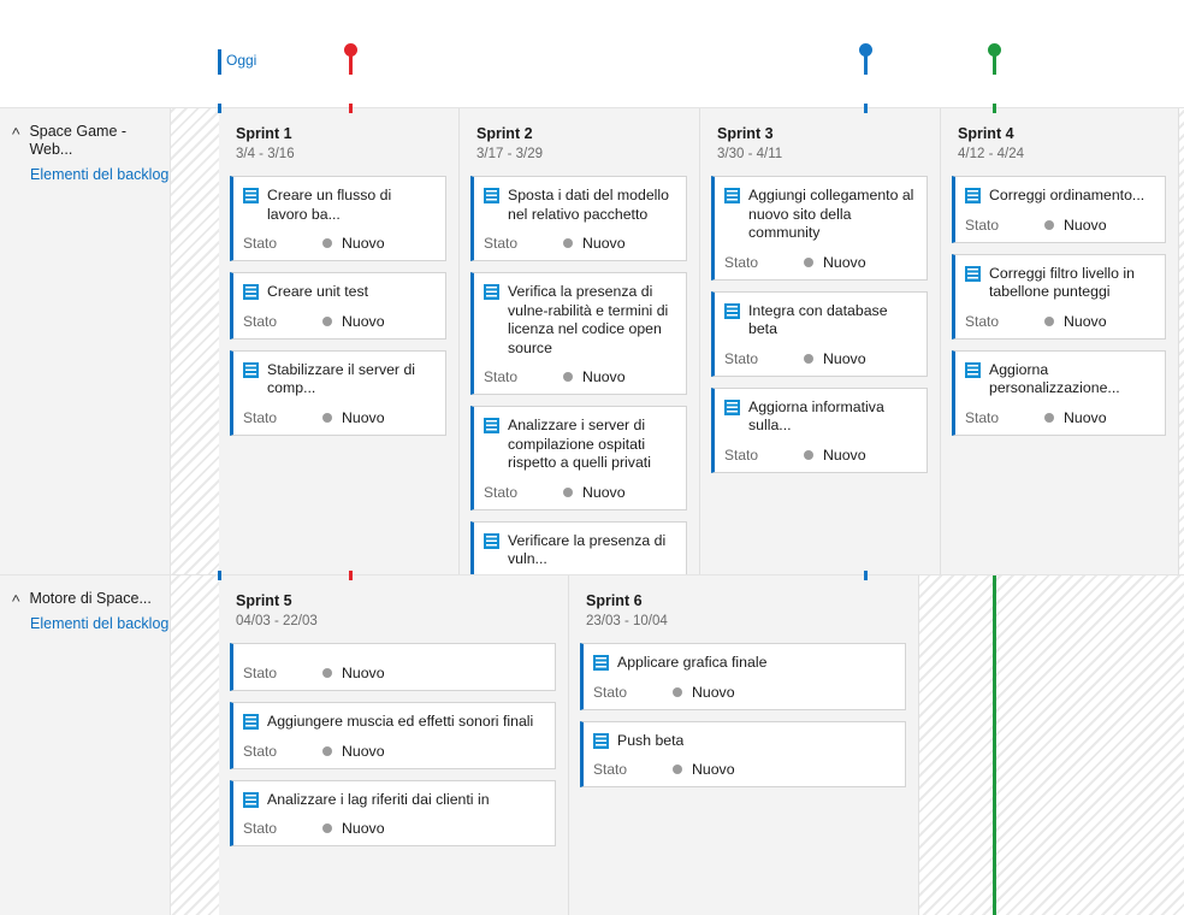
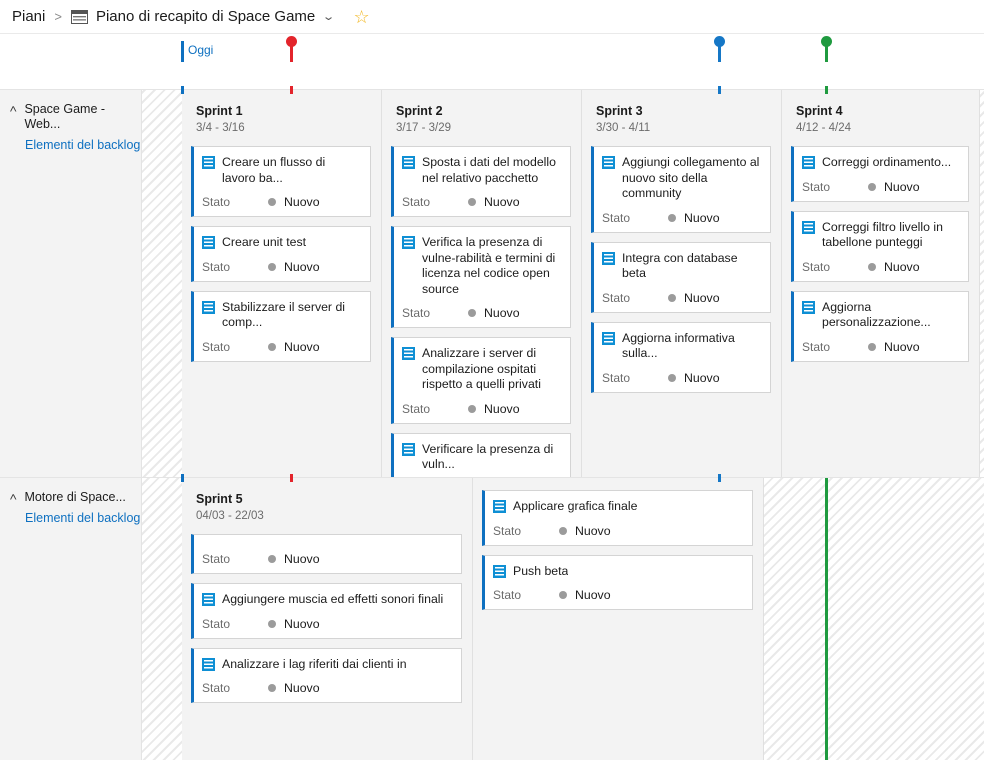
+ Piani
+ >
+ Piano di recapito di Space Game
+ ⌄
+ ☆
  Oggi
  ˄
  Space Game - Web...
  Elementi del backlog
  Sprint 1
  3/4 - 3/16
  Creare un flusso di lavoro ba...
  Stato
  Nuovo
  Creare unit test
  Stato
  Nuovo
  Stabilizzare il server di comp...
  Stato
  Nuovo
  Sprint 2
  3/17 - 3/29
  Sposta i dati del modello nel relativo pacchetto
  Stato
  Nuovo
  Verifica la presenza di vulne-rabilità e termini di licenza nel codice open source
  Stato
  Nuovo
  Analizzare i server di compilazione ospitati rispetto a quelli privati
  Stato
  Nuovo
  Verificare la presenza di vuln...
  Sprint 3
  3/30 - 4/11
  Aggiungi collegamento al nuovo sito della community
  Stato
  Nuovo
  Integra con database beta
  Stato
  Nuovo
  Aggiorna informativa sulla...
  Stato
  Nuovo
  Sprint 4
  4/12 - 4/24
  Correggi ordinamento...
  Stato
  Nuovo
  Correggi filtro livello in tabellone punteggi
  Stato
  Nuovo
  Aggiorna personalizzazione...
  Stato
  Nuovo
  ˄
  Motore di Space...
  Elementi del backlog
  Sprint 5
  04/03 - 22/03
  Stato
  Nuovo
  Aggiungere muscia ed effetti sonori finali
  Stato
  Nuovo
  Analizzare i lag riferiti dai clienti in
  Stato
  Nuovo
- Sprint 6
- 23/03 - 10/04
  Applicare grafica finale
  Stato
  Nuovo
  Push beta
  Stato
  Nuovo
